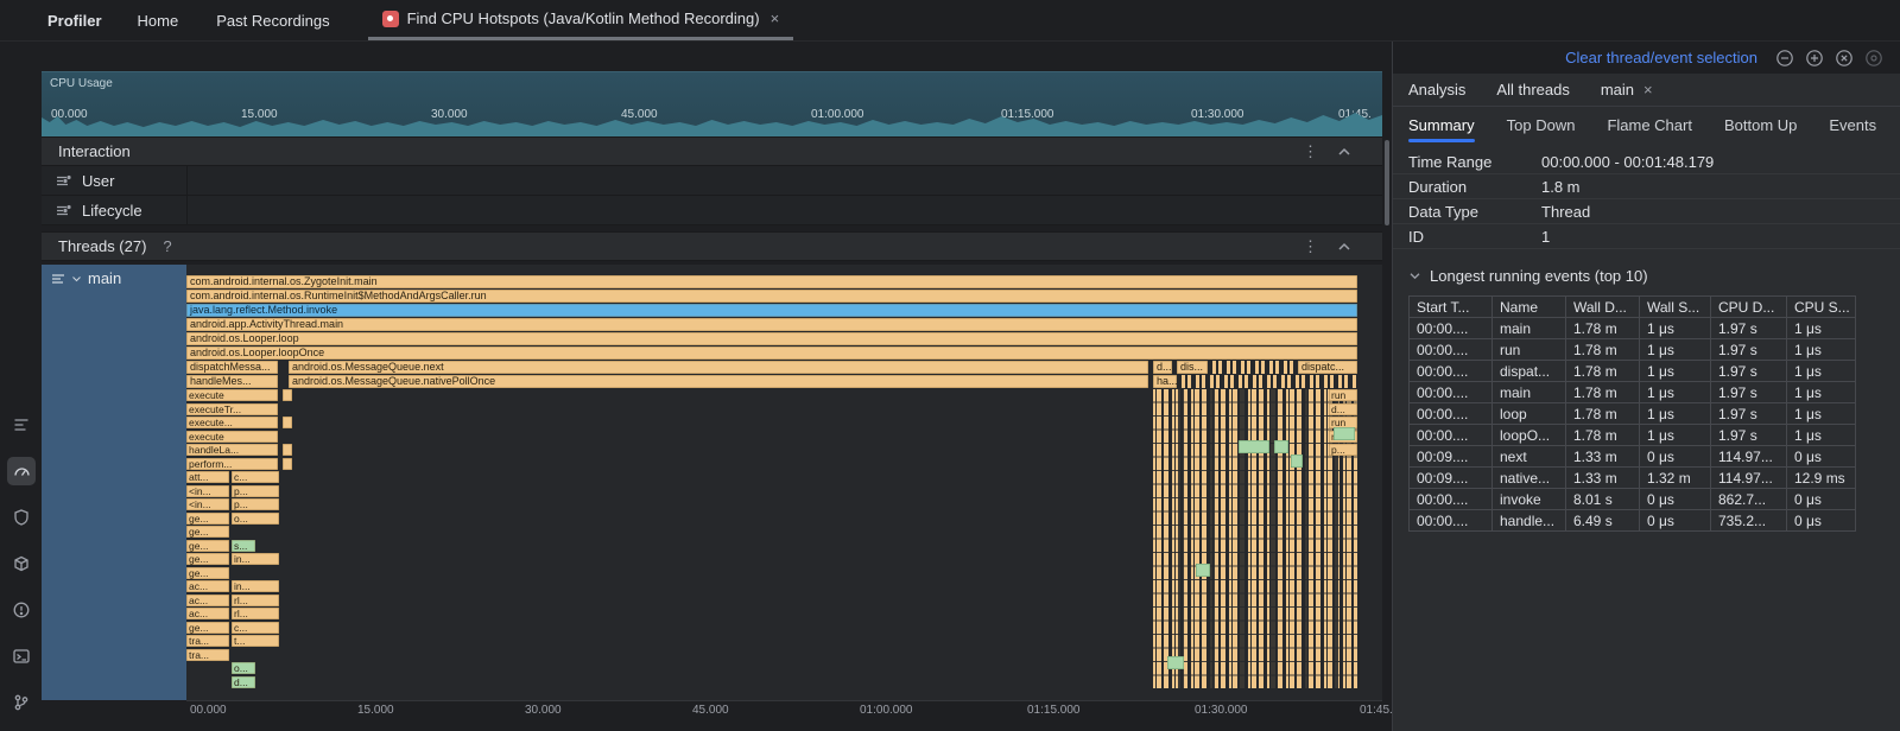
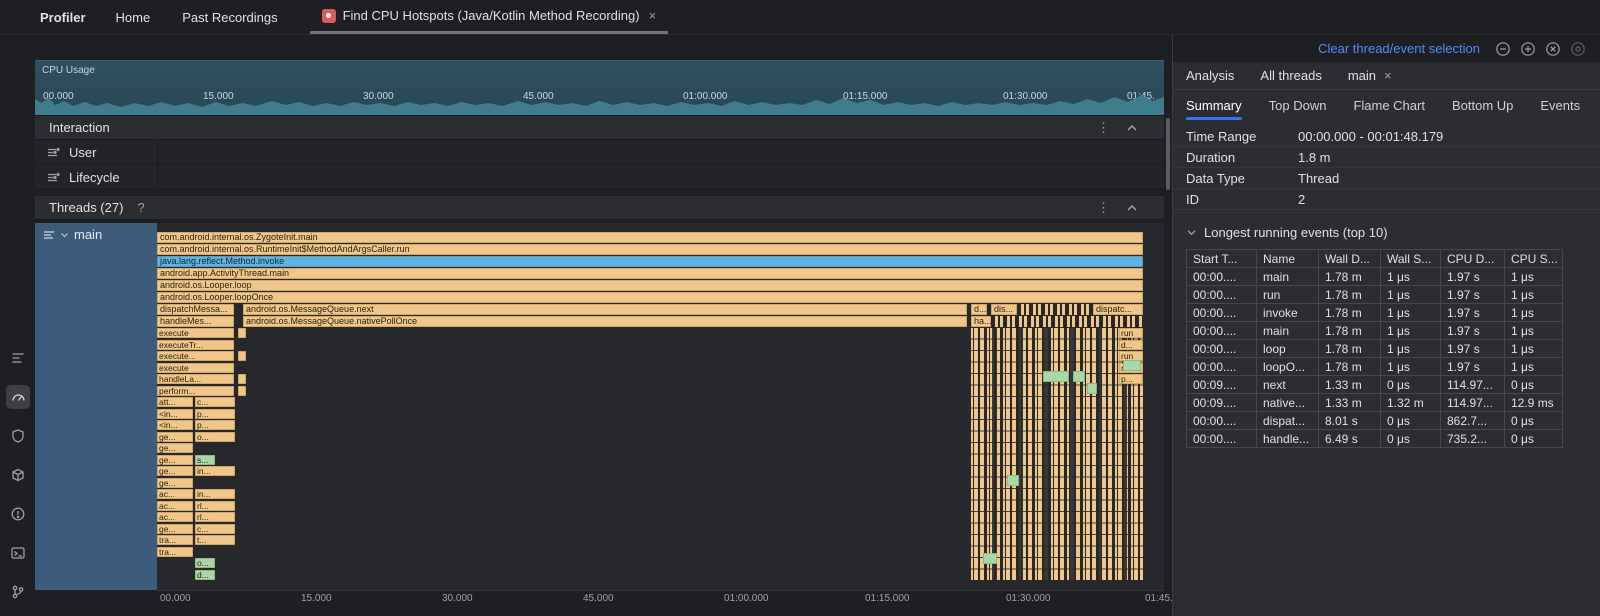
  Profiler
  Home
  Past Recordings
  Find CPU Hotspots (Java/Kotlin Method Recording)
  ×
  CPU Usage
  00.000
  15.000
  30.000
  45.000
  01:00.000
  01:15.000
  01:30.000
  Interaction
  ⋮
  User
  Lifecycle
  Threads (27)
  ?
  ⋮
  main
  com.android.internal.os.ZygoteInit.main
  com.android.internal.os.RuntimeInit$MethodAndArgsCaller.run
  java.lang.reflect.Method.invoke
  android.app.ActivityThread.main
  android.os.Looper.loop
  android.os.Looper.loopOnce
  dispatchMessa...
  android.os.MessageQueue.next
  d...
  dis...
  dispatc...
  handleMes...
  android.os.MessageQueue.nativePollOnce
  ha...
  execute
  executeTr...
  execute...
  execute
  handleLa...
  perform...
  att...
  c...
  <in...
  p...
  <in...
  p...
  ge...
  o...
  ge...
  ge...
  s...
  ge...
  in...
  ge...
  ac...
  in...
  ac...
  rl...
  ac...
  rl...
  ge...
  c...
  tra...
  t...
  tra...
  o...
  d...
  run
  d...
  run
  p...
  00.000
  15.000
  30.000
  45.000
  01:00.000
  01:15.000
  01:30.000
  01:45.
  Clear thread/event selection
  Analysis
  All threads
  main
  ×
  Summary
  Top Down
  Flame Chart
  Bottom Up
  Events
  Time Range
  00:00.000 - 00:01:48.179
  Duration
  1.8 m
  Data Type
  Thread
  ID
- 1
+ 2
  Longest running events (top 10)
  Start T...	Name	Wall D...	Wall S...	CPU D...	CPU S...
  00:00....	main	1.78 m	1 μs	1.97 s	1 μs
  00:00....	run	1.78 m	1 μs	1.97 s	1 μs
- 00:00....	dispat...	1.78 m	1 μs	1.97 s	1 μs
+ 00:00....	invoke	1.78 m	1 μs	1.97 s	1 μs
  00:00....	main	1.78 m	1 μs	1.97 s	1 μs
  00:00....	loop	1.78 m	1 μs	1.97 s	1 μs
  00:00....	loopO...	1.78 m	1 μs	1.97 s	1 μs
  00:09....	next	1.33 m	0 μs	114.97...	0 μs
  00:09....	native...	1.33 m	1.32 m	114.97...	12.9 ms
- 00:00....	invoke	8.01 s	0 μs	862.7...	0 μs
+ 00:00....	dispat...	8.01 s	0 μs	862.7...	0 μs
  00:00....	handle...	6.49 s	0 μs	735.2...	0 μs
